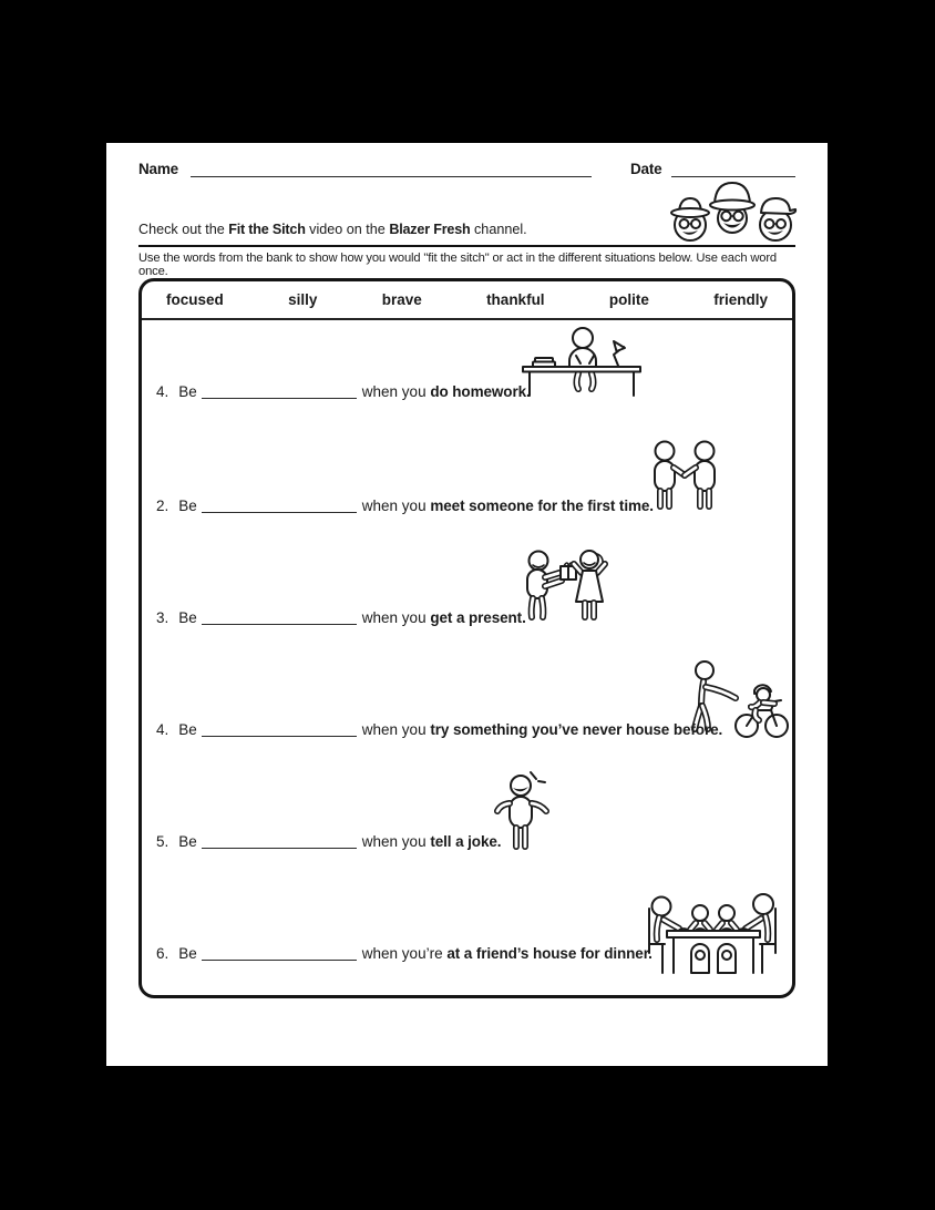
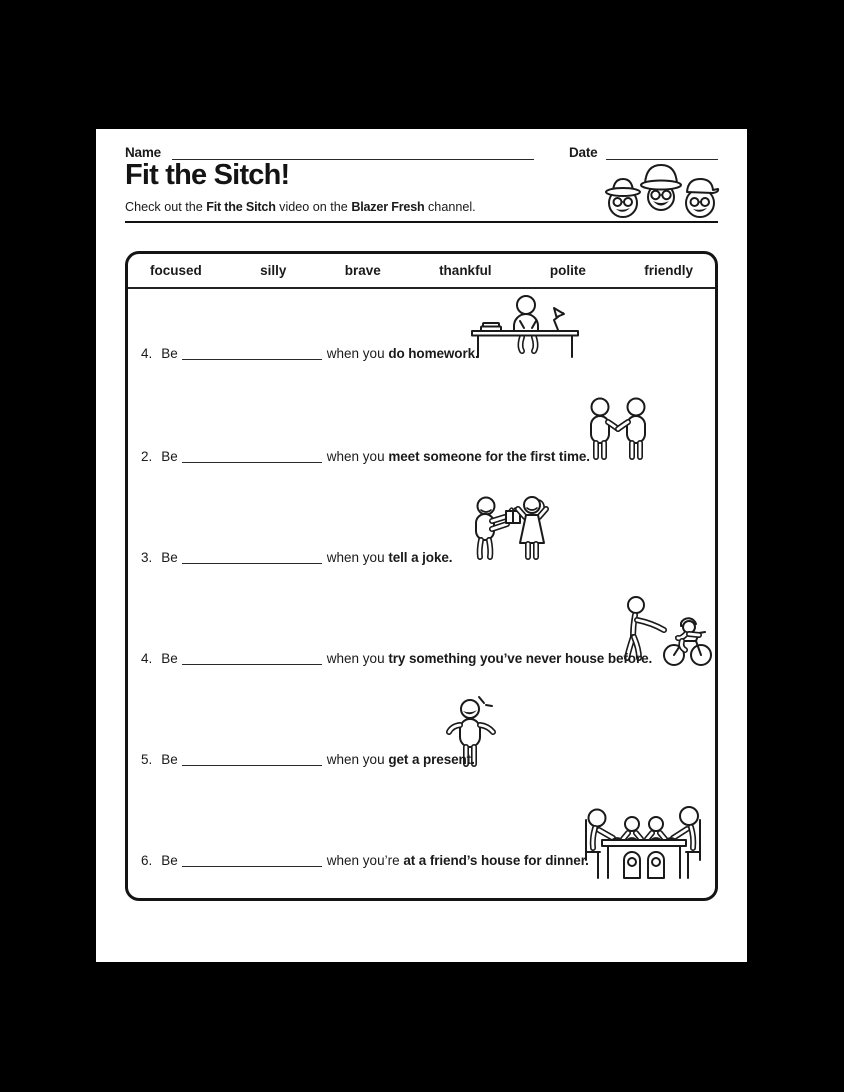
  Name
  Date
+ Fit the Sitch!
  Check out the Fit the Sitch video on the Blazer Fresh channel.
- Use the words from the bank to show how you would "fit the sitch" or act in the different situations below. Use each word once.
  focused
  silly
  brave
  thankful
  polite
  friendly
  4. Be when you do homework.
  2. Be when you meet someone for the first time.
- 3. Be when you get a present.
+ 3. Be when you tell a joke.
  4. Be when you try something you’ve never house before.
- 5. Be when you tell a joke.
+ 5. Be when you get a present.
  6. Be when you’re at a friend’s house for dinner.
